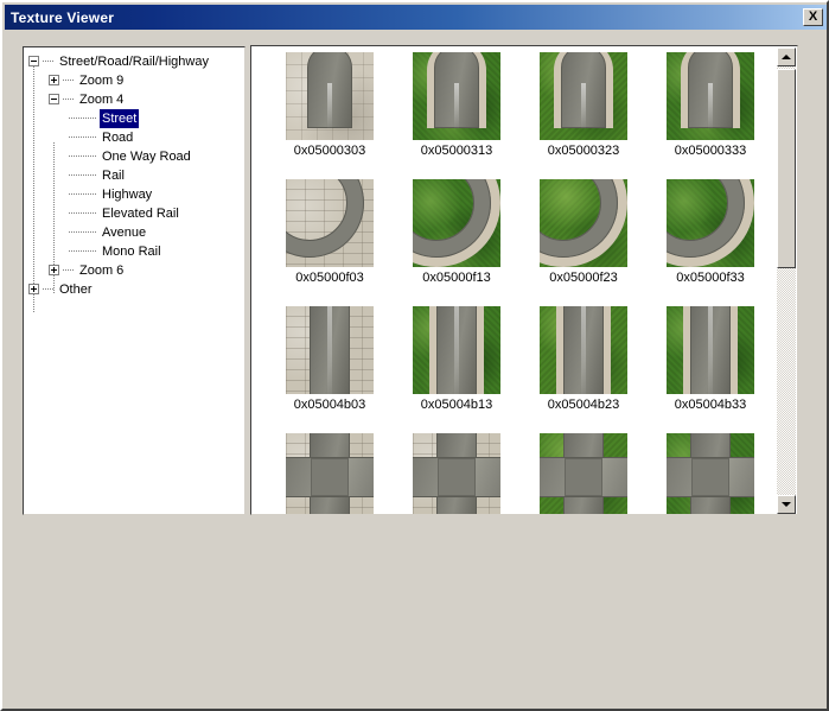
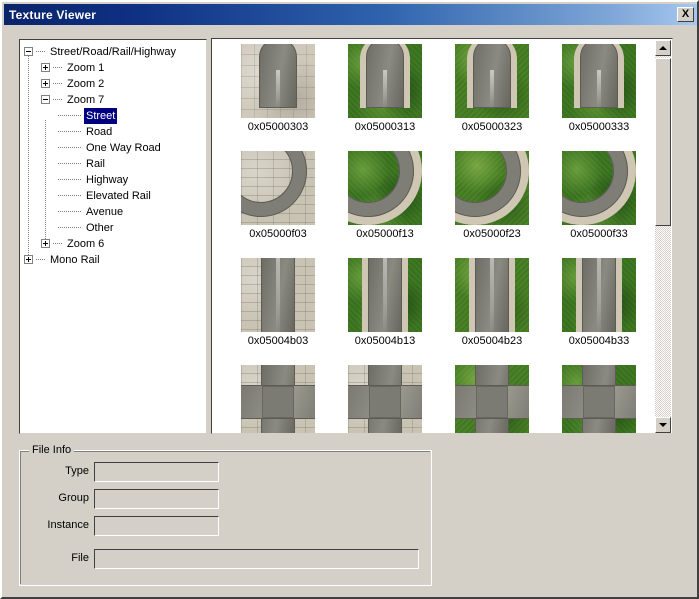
  Texture Viewer
  X
  Street/Road/Rail/Highway
+ Zoom 1
- Zoom 9
+ Zoom 2
- Zoom 4
+ Zoom 7
  Street
  Road
  One Way Road
  Rail
  Highway
  Elevated Rail
  Avenue
- Mono Rail
+ Other
  Zoom 6
- Other
+ Mono Rail
  0x05000303
  0x05000313
  0x05000323
  0x05000333
  0x05000f03
  0x05000f13
  0x05000f23
  0x05000f33
  0x05004b03
  0x05004b13
  0x05004b23
  0x05004b33
+ File Info
+ Type
+ Group
+ Instance
+ File
